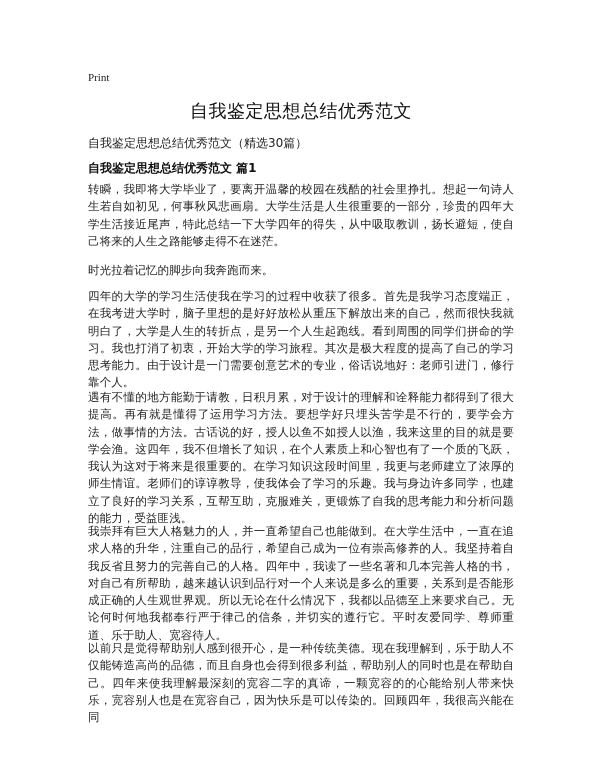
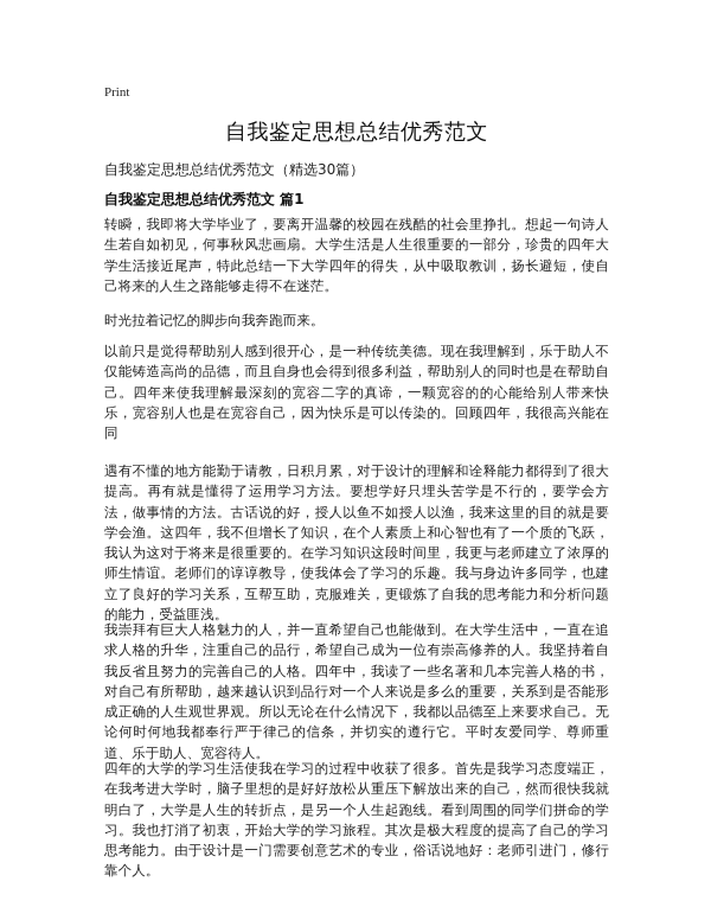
  Print
  自我鉴定思想总结优秀范文
  自我鉴定思想总结优秀范文（精选30篇）
  自我鉴定思想总结优秀范文 篇1
  转瞬，我即将大学毕业了，要离开温馨的校园在残酷的社会里挣扎。想起一句诗人生若自如初见，何事秋风悲画扇。大学生活是人生很重要的一部分，珍贵的四年大学生活接近尾声，特此总结一下大学四年的得失，从中吸取教训，扬长避短，使自己将来的人生之路能够走得不在迷茫。
  时光拉着记忆的脚步向我奔跑而来。
- 四年的大学的学习生活使我在学习的过程中收获了很多。首先是我学习态度端正，在我考进大学时，脑子里想的是好好放松从重压下解放出来的自己，然而很快我就明白了，大学是人生的转折点，是另一个人生起跑线。看到周围的同学们拼命的学习。我也打消了初衷，开始大学的学习旅程。其次是极大程度的提高了自己的学习思考能力。由于设计是一门需要创意艺术的专业，俗话说地好：老师引进门，修行靠个人。
+ 以前只是觉得帮助别人感到很开心，是一种传统美德。现在我理解到，乐于助人不仅能铸造高尚的品德，而且自身也会得到很多利益，帮助别人的同时也是在帮助自己。四年来使我理解最深刻的宽容二字的真谛，一颗宽容的的心能给别人带来快乐，宽容别人也是在宽容自己，因为快乐是可以传染的。回顾四年，我很高兴能在同
  遇有不懂的地方能勤于请教，日积月累，对于设计的理解和诠释能力都得到了很大提高。再有就是懂得了运用学习方法。要想学好只埋头苦学是不行的，要学会方法，做事情的方法。古话说的好，授人以鱼不如授人以渔，我来这里的目的就是要学会渔。这四年，我不但增长了知识，在个人素质上和心智也有了一个质的飞跃，我认为这对于将来是很重要的。在学习知识这段时间里，我更与老师建立了浓厚的师生情谊。老师们的谆谆教导，使我体会了学习的乐趣。我与身边许多同学，也建立了良好的学习关系，互帮互助，克服难关，更锻炼了自我的思考能力和分析问题的能力，受益匪浅。
  我崇拜有巨大人格魅力的人，并一直希望自己也能做到。在大学生活中，一直在追求人格的升华，注重自己的品行，希望自己成为一位有崇高修养的人。我坚持着自我反省且努力的完善自己的人格。四年中，我读了一些名著和几本完善人格的书，对自己有所帮助，越来越认识到品行对一个人来说是多么的重要，关系到是否能形成正确的人生观世界观。所以无论在什么情况下，我都以品德至上来要求自己。无论何时何地我都奉行严于律己的信条，并切实的遵行它。平时友爱同学、尊师重道、乐于助人、宽容待人。
- 以前只是觉得帮助别人感到很开心，是一种传统美德。现在我理解到，乐于助人不仅能铸造高尚的品德，而且自身也会得到很多利益，帮助别人的同时也是在帮助自己。四年来使我理解最深刻的宽容二字的真谛，一颗宽容的的心能给别人带来快乐，宽容别人也是在宽容自己，因为快乐是可以传染的。回顾四年，我很高兴能在同
+ 四年的大学的学习生活使我在学习的过程中收获了很多。首先是我学习态度端正，在我考进大学时，脑子里想的是好好放松从重压下解放出来的自己，然而很快我就明白了，大学是人生的转折点，是另一个人生起跑线。看到周围的同学们拼命的学习。我也打消了初衷，开始大学的学习旅程。其次是极大程度的提高了自己的学习思考能力。由于设计是一门需要创意艺术的专业，俗话说地好：老师引进门，修行靠个人。
